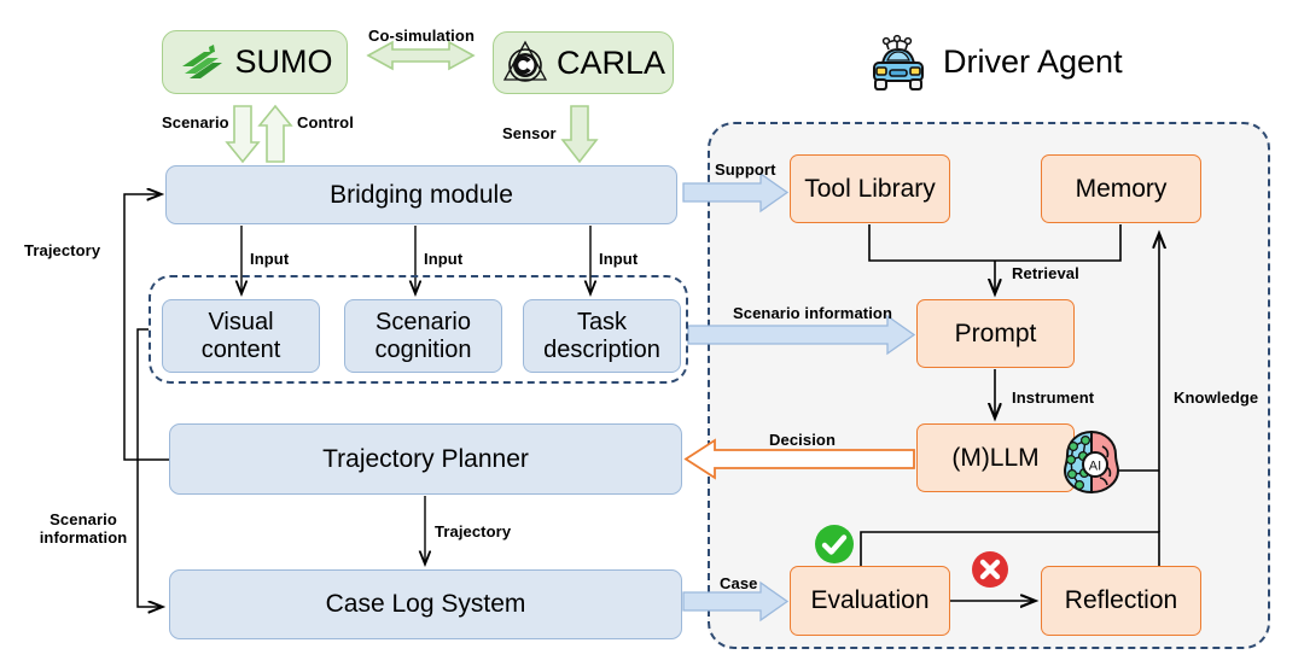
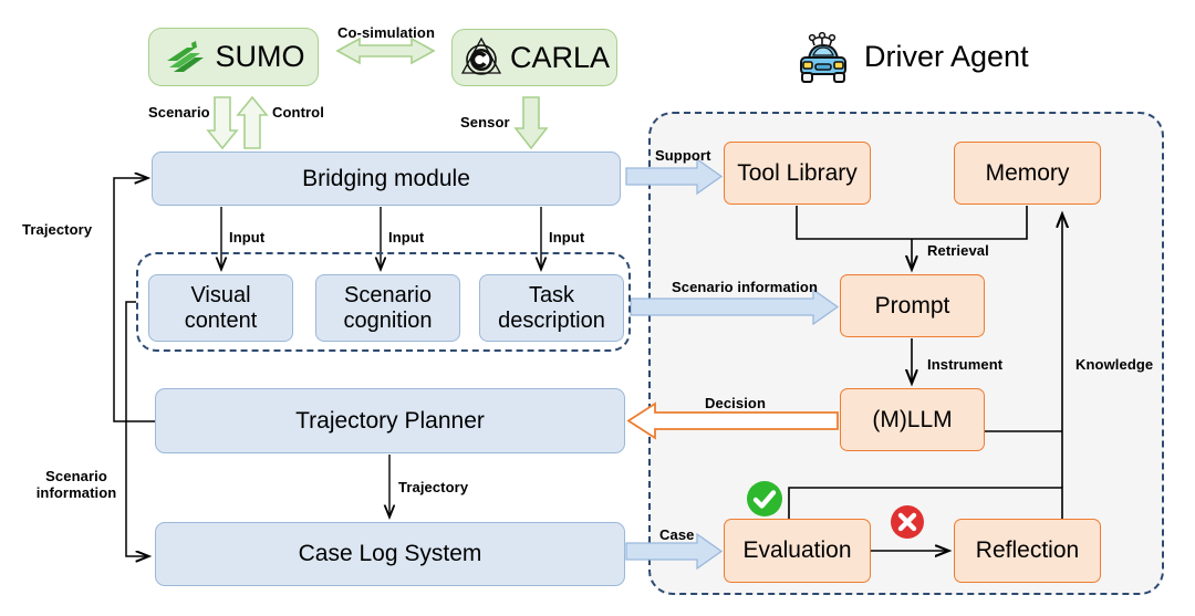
  SUMO
  CARLA
  Bridging module
  Visual
  content
  Scenario
  cognition
  Task
  description
  Trajectory Planner
  Case Log System
  Tool Library
  Memory
  Prompt
  (M)LLM
  Evaluation
  Reflection
- AI
  Driver Agent
  Co-simulation
  Scenario
  Control
  Sensor
  Input
  Input
  Input
  Trajectory
  Trajectory
  Scenario
  information
  Support
  Retrieval
  Scenario information
  Instrument
  Decision
  Knowledge
  Case
